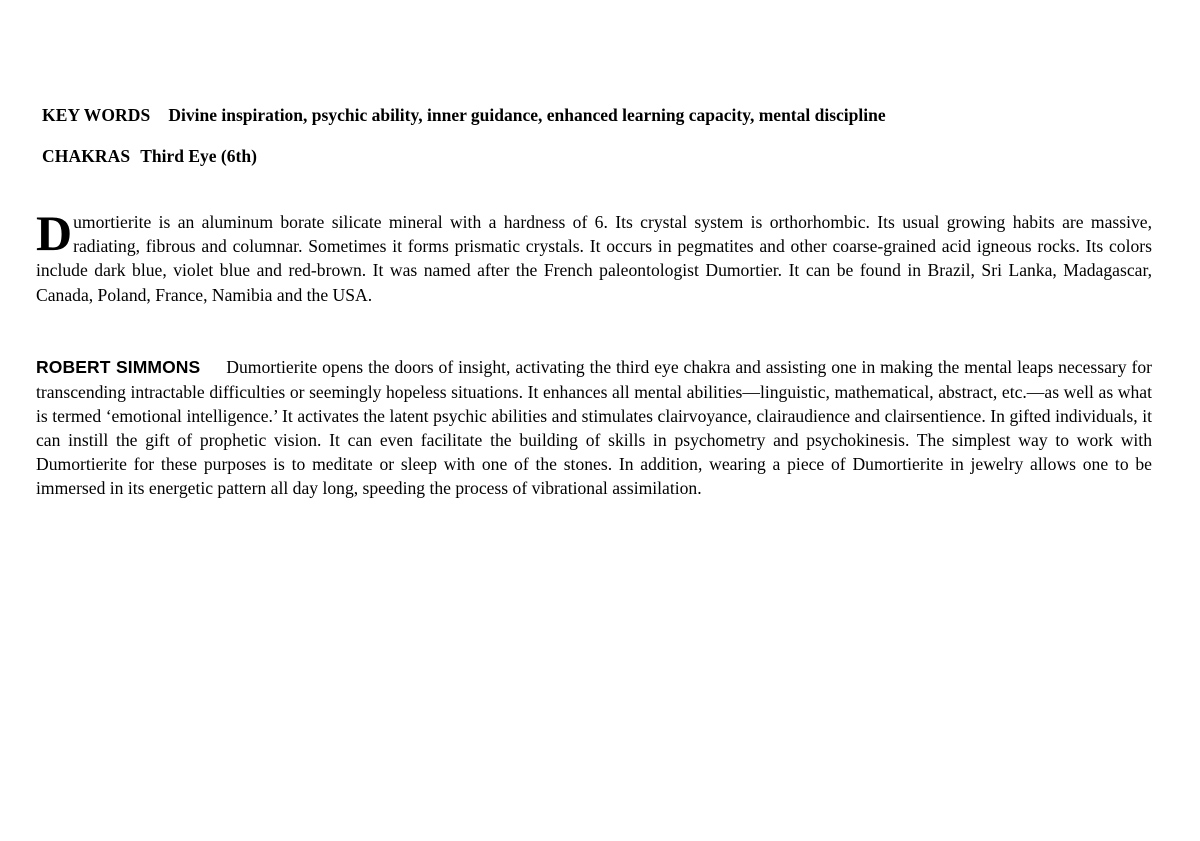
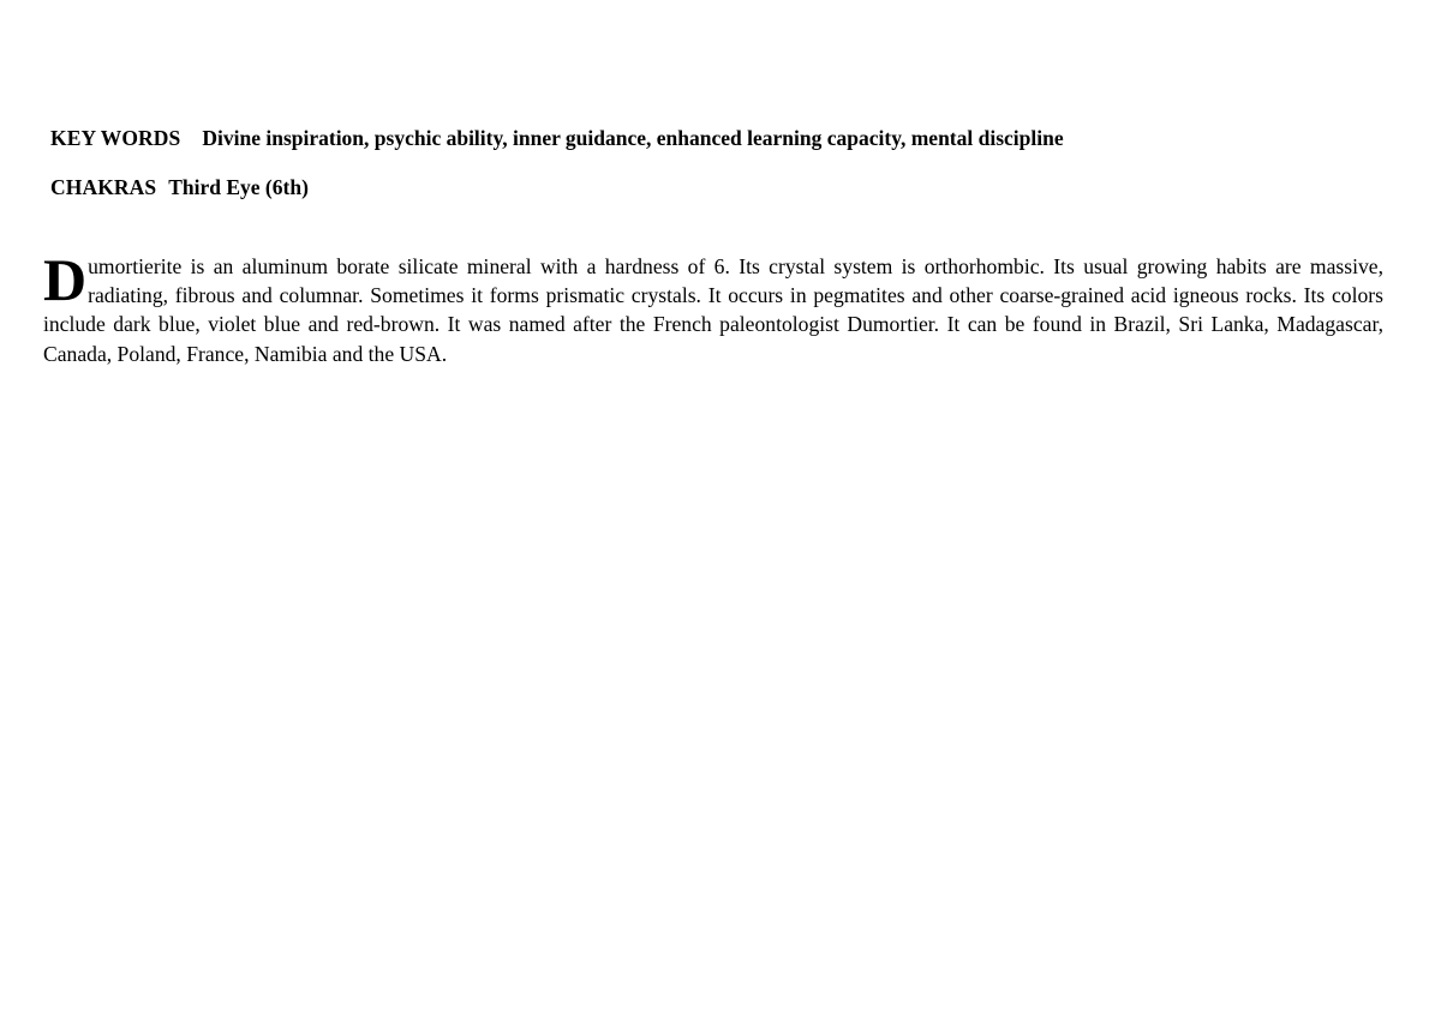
  KEY WORDS Divine inspiration, psychic ability, inner guidance, enhanced learning capacity, mental discipline
  CHAKRAS Third Eye (6th)
  D
  umortierite is an aluminum borate silicate mineral with a hardness of 6. Its crystal system is orthorhombic. Its usual growing habits are massive, radiating, fibrous and columnar. Sometimes it forms prismatic crystals. It occurs in pegmatites and other coarse-grained acid igneous rocks. Its colors include dark blue, violet blue and red-brown. It was named after the French paleontologist Dumortier. It can be found in Brazil, Sri Lanka, Madagascar, Canada, Poland, France, Namibia and the USA.
- ROBERT SIMMONS Dumortierite opens the doors of insight, activating the third eye chakra and assisting one in making the mental leaps necessary for transcending intractable difficulties or seemingly hopeless situations. It enhances all mental abilities—linguistic, mathematical, abstract, etc.—as well as what is termed ‘emotional intelligence.’ It activates the latent psychic abilities and stimulates clairvoyance, clairaudience and clairsentience. In gifted individuals, it can instill the gift of prophetic vision. It can even facilitate the building of skills in psychometry and psychokinesis. The simplest way to work with Dumortierite for these purposes is to meditate or sleep with one of the stones. In addition, wearing a piece of Dumortierite in jewelry allows one to be immersed in its energetic pattern all day long, speeding the process of vibrational assimilation.
